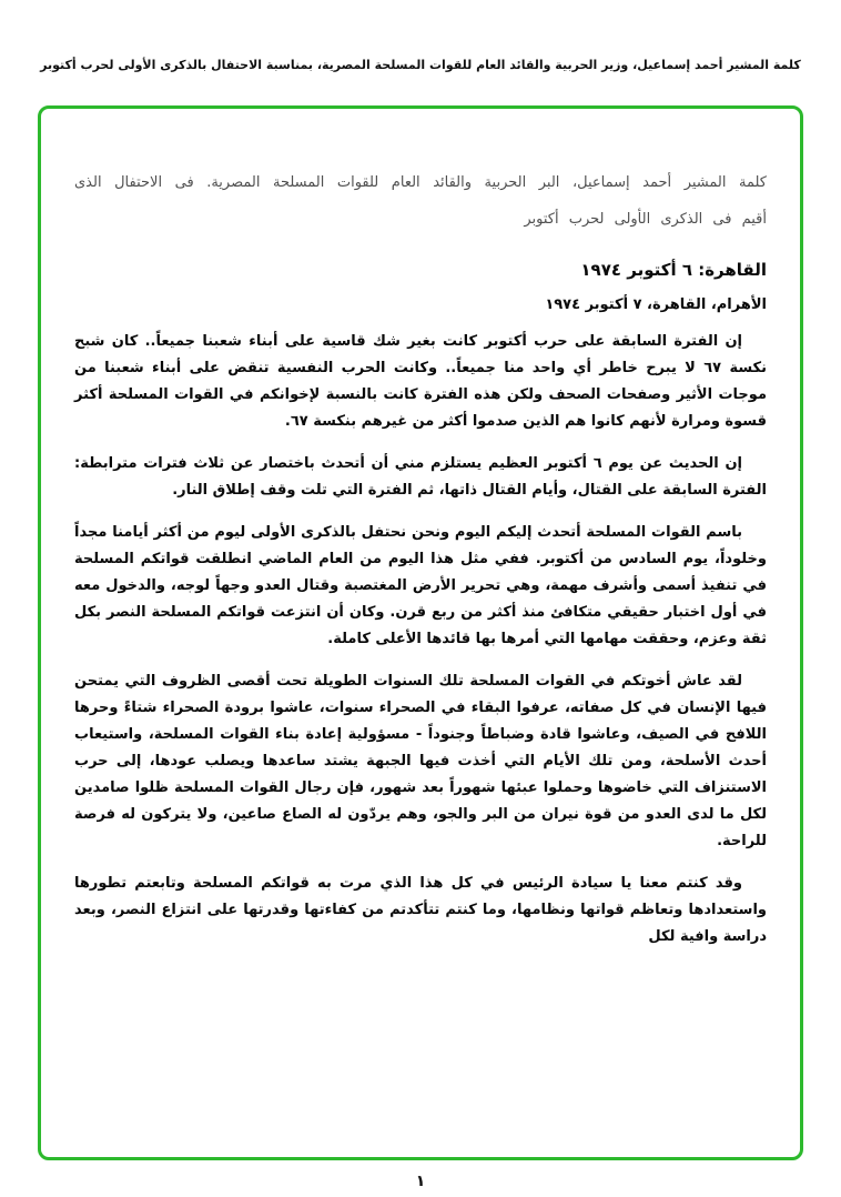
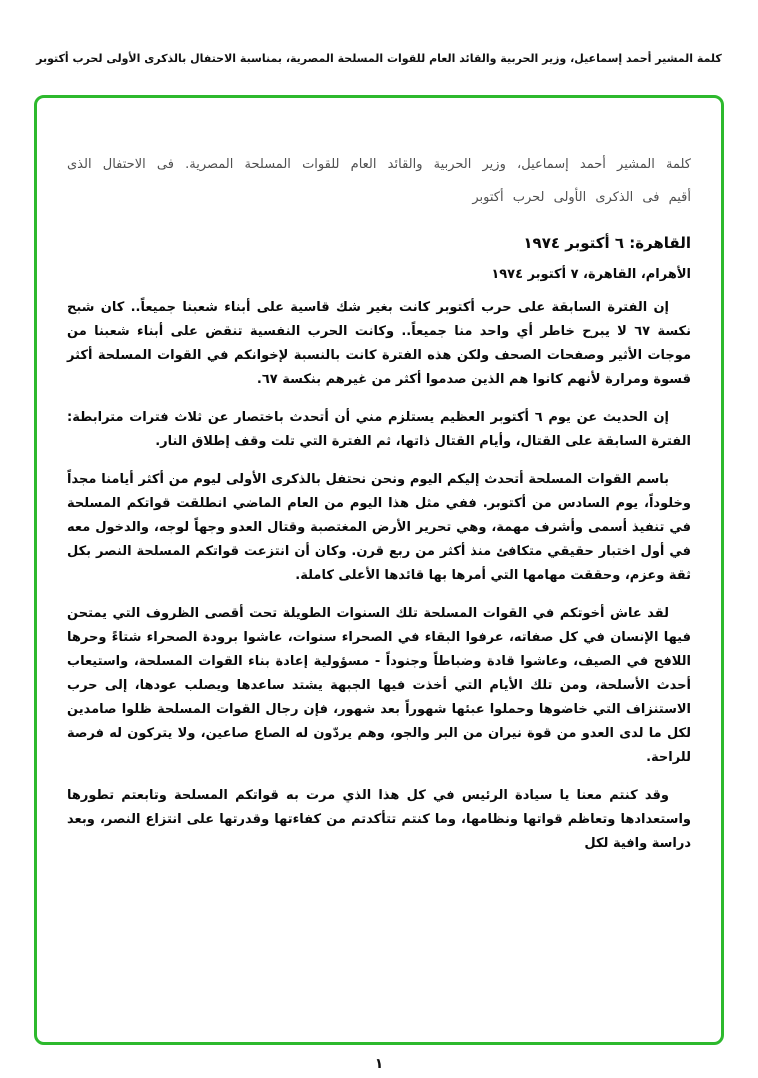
  كلمة المشير أحمد إسماعيل، وزير الحربية والقائد العام للقوات المسلحة المصرية، بمناسبة الاحتفال بالذكرى الأولى لحرب أكتوبر
- كلمة المشير أحمد إسماعيل، البر الحربية والقائد العام للقوات المسلحة المصرية. فى الاحتفال الذى أقيم فى الذكرى الأولى لحرب أكتوبر
+ كلمة المشير أحمد إسماعيل، وزير الحربية والقائد العام للقوات المسلحة المصرية. فى الاحتفال الذى أقيم فى الذكرى الأولى لحرب أكتوبر
  القاهرة: ٦ أكتوبر ١٩٧٤
  الأهرام، القاهرة، ٧ أكتوبر ١٩٧٤
  إن الفترة السابقة على حرب أكتوبر كانت بغير شك قاسية على أبناء شعبنا جميعاً.. كان شبح نكسة ٦٧ لا يبرح خاطر أي واحد منا جميعاً.. وكانت الحرب النفسية تنقض على أبناء شعبنا من موجات الأثير وصفحات الصحف ولكن هذه الفترة كانت بالنسبة لإخوانكم في القوات المسلحة أكثر قسوة ومرارة لأنهم كانوا هم الذين صدموا أكثر من غيرهم بنكسة ٦٧.
  إن الحديث عن يوم ٦ أكتوبر العظيم يستلزم مني أن أتحدث باختصار عن ثلاث فترات مترابطة: الفترة السابقة على القتال، وأيام القتال ذاتها، ثم الفترة التي تلت وقف إطلاق النار.
  باسم القوات المسلحة أتحدث إليكم اليوم ونحن نحتفل بالذكرى الأولى ليوم من أكثر أيامنا مجداً وخلوداً، يوم السادس من أكتوبر. ففي مثل هذا اليوم من العام الماضي انطلقت قواتكم المسلحة في تنفيذ أسمى وأشرف مهمة، وهي تحرير الأرض المغتصبة وقتال العدو وجهاً لوجه، والدخول معه في أول اختبار حقيقي متكافئ منذ أكثر من ربع قرن. وكان أن انتزعت قواتكم المسلحة النصر بكل ثقة وعزم، وحققت مهامها التي أمرها بها قائدها الأعلى كاملة.
  لقد عاش أخوتكم في القوات المسلحة تلك السنوات الطويلة تحت أقصى الظروف التي يمتحن فيها الإنسان في كل صفاته، عرفوا البقاء في الصحراء سنوات، عاشوا برودة الصحراء شتاءً وحرها اللافح في الصيف، وعاشوا قادة وضباطاً وجنوداً - مسؤولية إعادة بناء القوات المسلحة، واستيعاب أحدث الأسلحة، ومن تلك الأيام التي أخذت فيها الجبهة يشتد ساعدها ويصلب عودها، إلى حرب الاستنزاف التي خاضوها وحملوا عبئها شهوراً بعد شهور، فإن رجال القوات المسلحة ظلوا صامدين لكل ما لدى العدو من قوة نيران من البر والجو، وهم يردّون له الصاع صاعين، ولا يتركون له فرصة للراحة.
  وقد كنتم معنا يا سيادة الرئيس في كل هذا الذي مرت به قواتكم المسلحة وتابعتم تطورها واستعدادها وتعاظم قواتها ونظامها، وما كنتم تتأكدتم من كفاءتها وقدرتها على انتزاع النصر، وبعد دراسة وافية لكل
  ١
